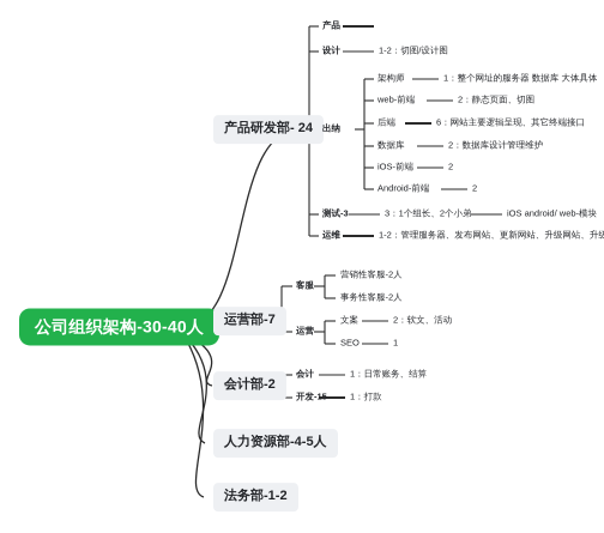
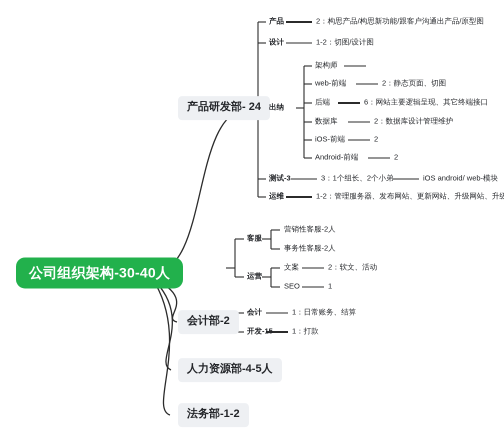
  公司组织架构-30-40人
  产品研发部- 24
- 运营部-7
  会计部-2
  人力资源部-4-5人
  法务部-1-2
  产品
+ 2：构思产品/构思新功能/跟客户沟通出产品/原型图
  设计
  1-2：切图/设计图
  出纳
  架构师
- 1：整个网址的服务器 数据库 大体具体
  web-前端
  2：静态页面、切图
  后端
  6：网站主要逻辑呈现、其它终端接口
  数据库
  2：数据库设计管理维护
  iOS-前端
  2
  Android-前端
  2
  测试-3
  3：1个组长、2个小弟
  iOS android/ web-模块
  运维
  1-2：管理服务器、发布网站、更新网站、升级网站、升级
  客服
  营销性客服-2人
  事务性客服-2人
  运营
  文案
  2：软文、活动
  SEO
  1
  会计
  1：日常账务、结算
  开发-15
  1：打款
